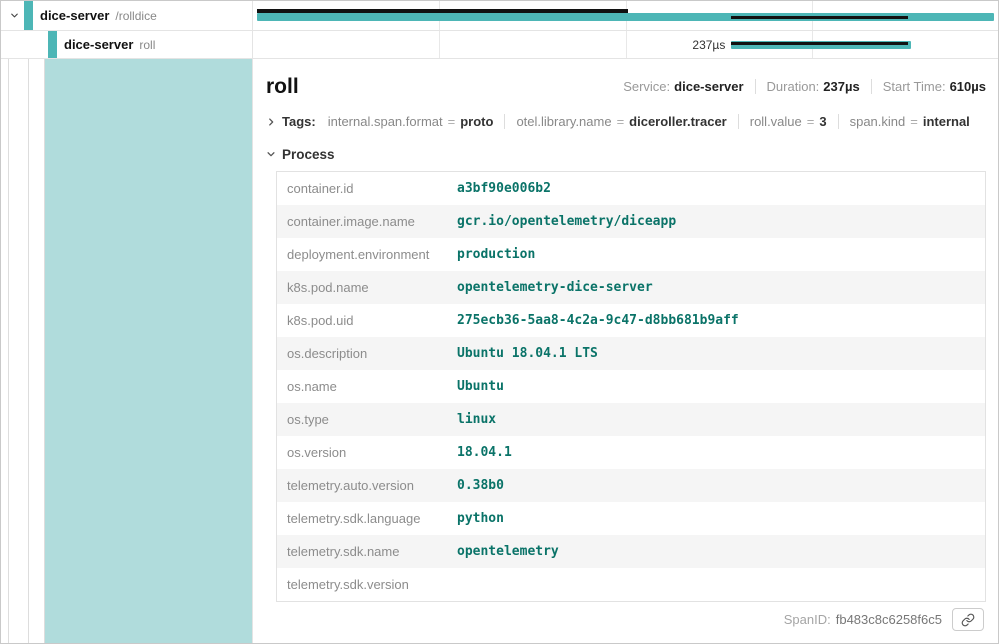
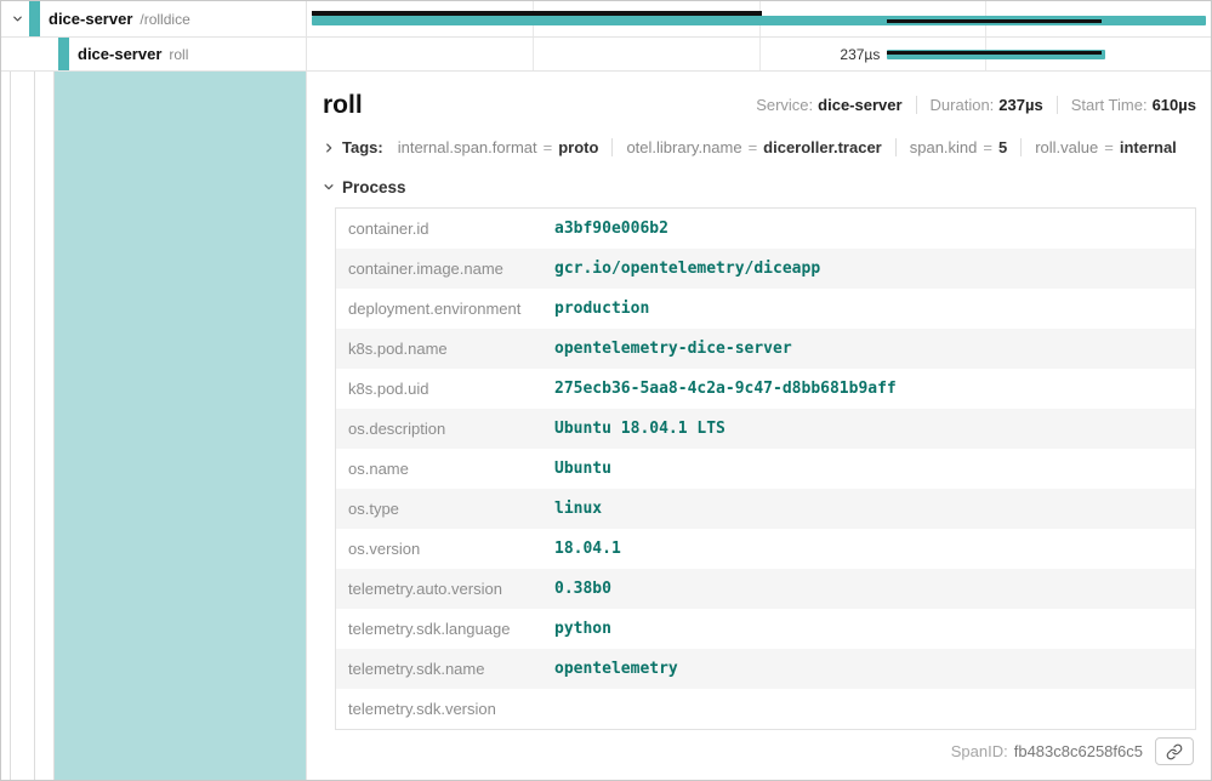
  dice-server
  /rolldice
  dice-server
  roll
  237µs
  roll
  Service: dice-server
  Duration: 237µs
  Start Time: 610µs
  Tags:
  internal.span.format
  =
  proto
  otel.library.name
  =
  diceroller.tracer
- roll.value
+ span.kind
  =
- 3
+ 5
- span.kind
+ roll.value
  =
  internal
  Process
  container.id
  a3bf90e006b2
  container.image.name
  gcr.io/opentelemetry/diceapp
  deployment.environment
  production
  k8s.pod.name
  opentelemetry-dice-server
  k8s.pod.uid
  275ecb36-5aa8-4c2a-9c47-d8bb681b9aff
  os.description
  Ubuntu 18.04.1 LTS
  os.name
  Ubuntu
  os.type
  linux
  os.version
  18.04.1
  telemetry.auto.version
  0.38b0
  telemetry.sdk.language
  python
  telemetry.sdk.name
  opentelemetry
  telemetry.sdk.version
  SpanID:
  fb483c8c6258f6c5
